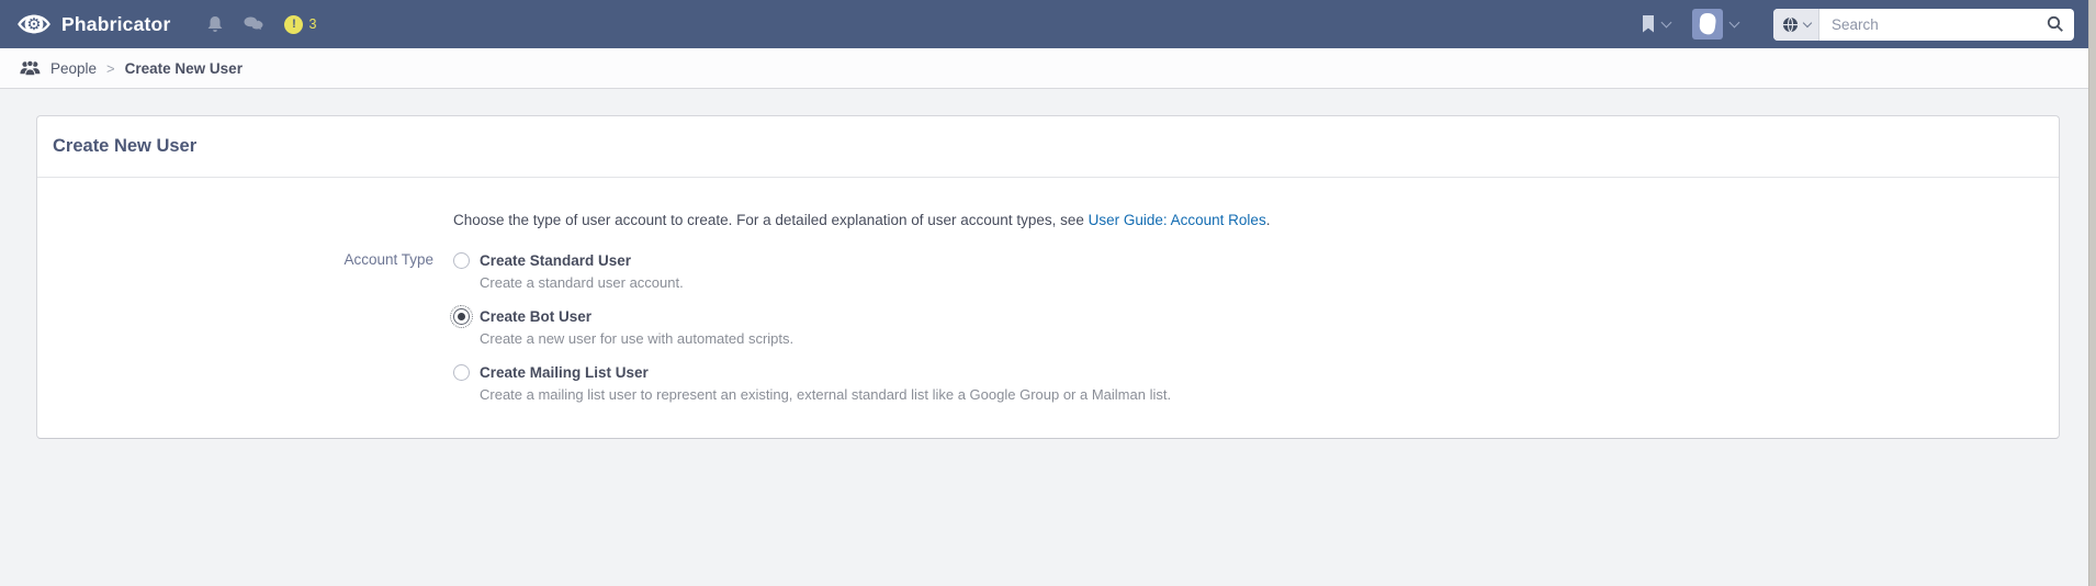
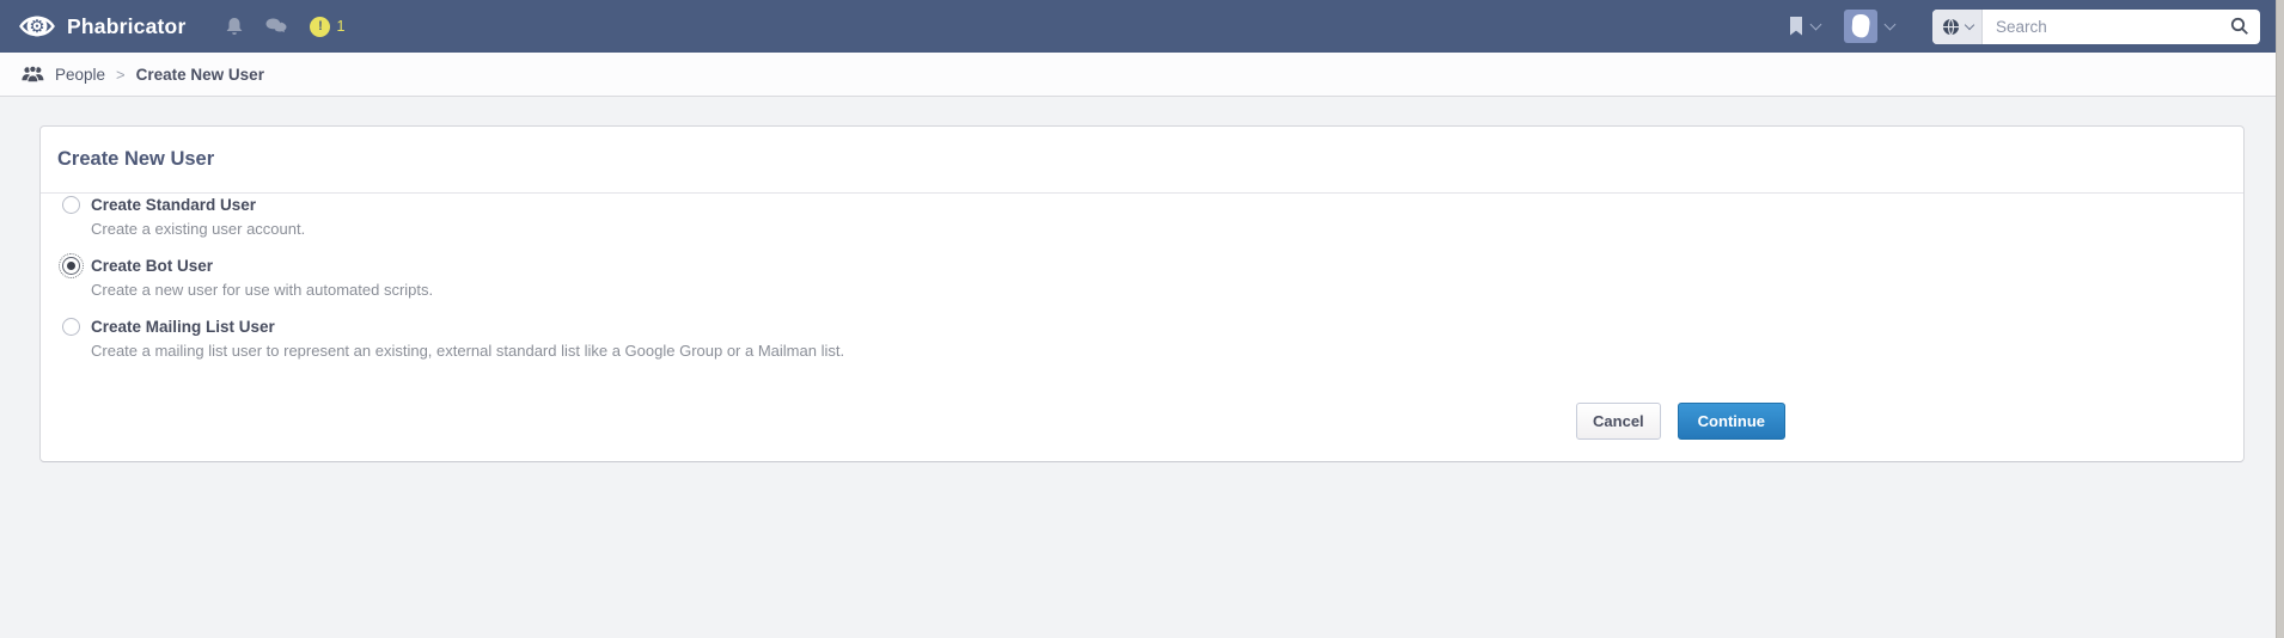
  ⚙
  Phabricator
  !
- 3
+ 1
  Search
  People
  >
  Create New User
  Create New User
- Choose the type of user account to create. For a detailed explanation of user account types, see User Guide: Account Roles.
- Account Type
  Create Standard User
- Create a standard user account.
+ Create a existing user account.
  Create Bot User
  Create a new user for use with automated scripts.
  Create Mailing List User
  Create a mailing list user to represent an existing, external standard list like a Google Group or a Mailman list.
+ Cancel
+ Continue
